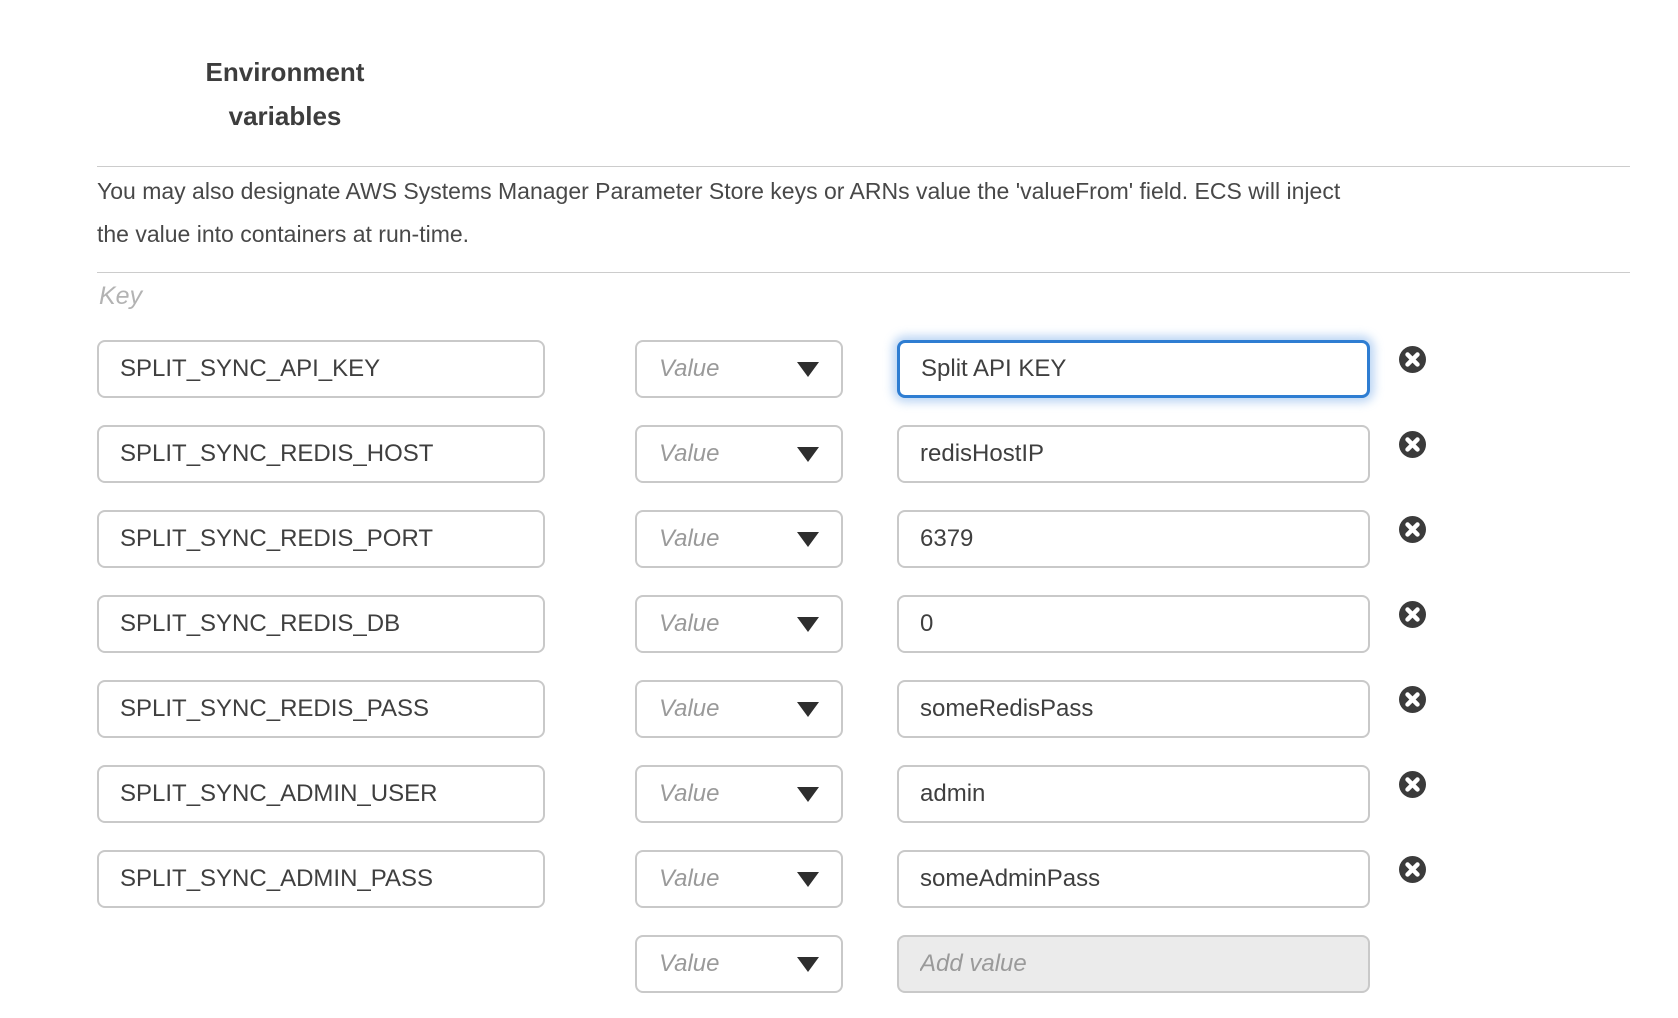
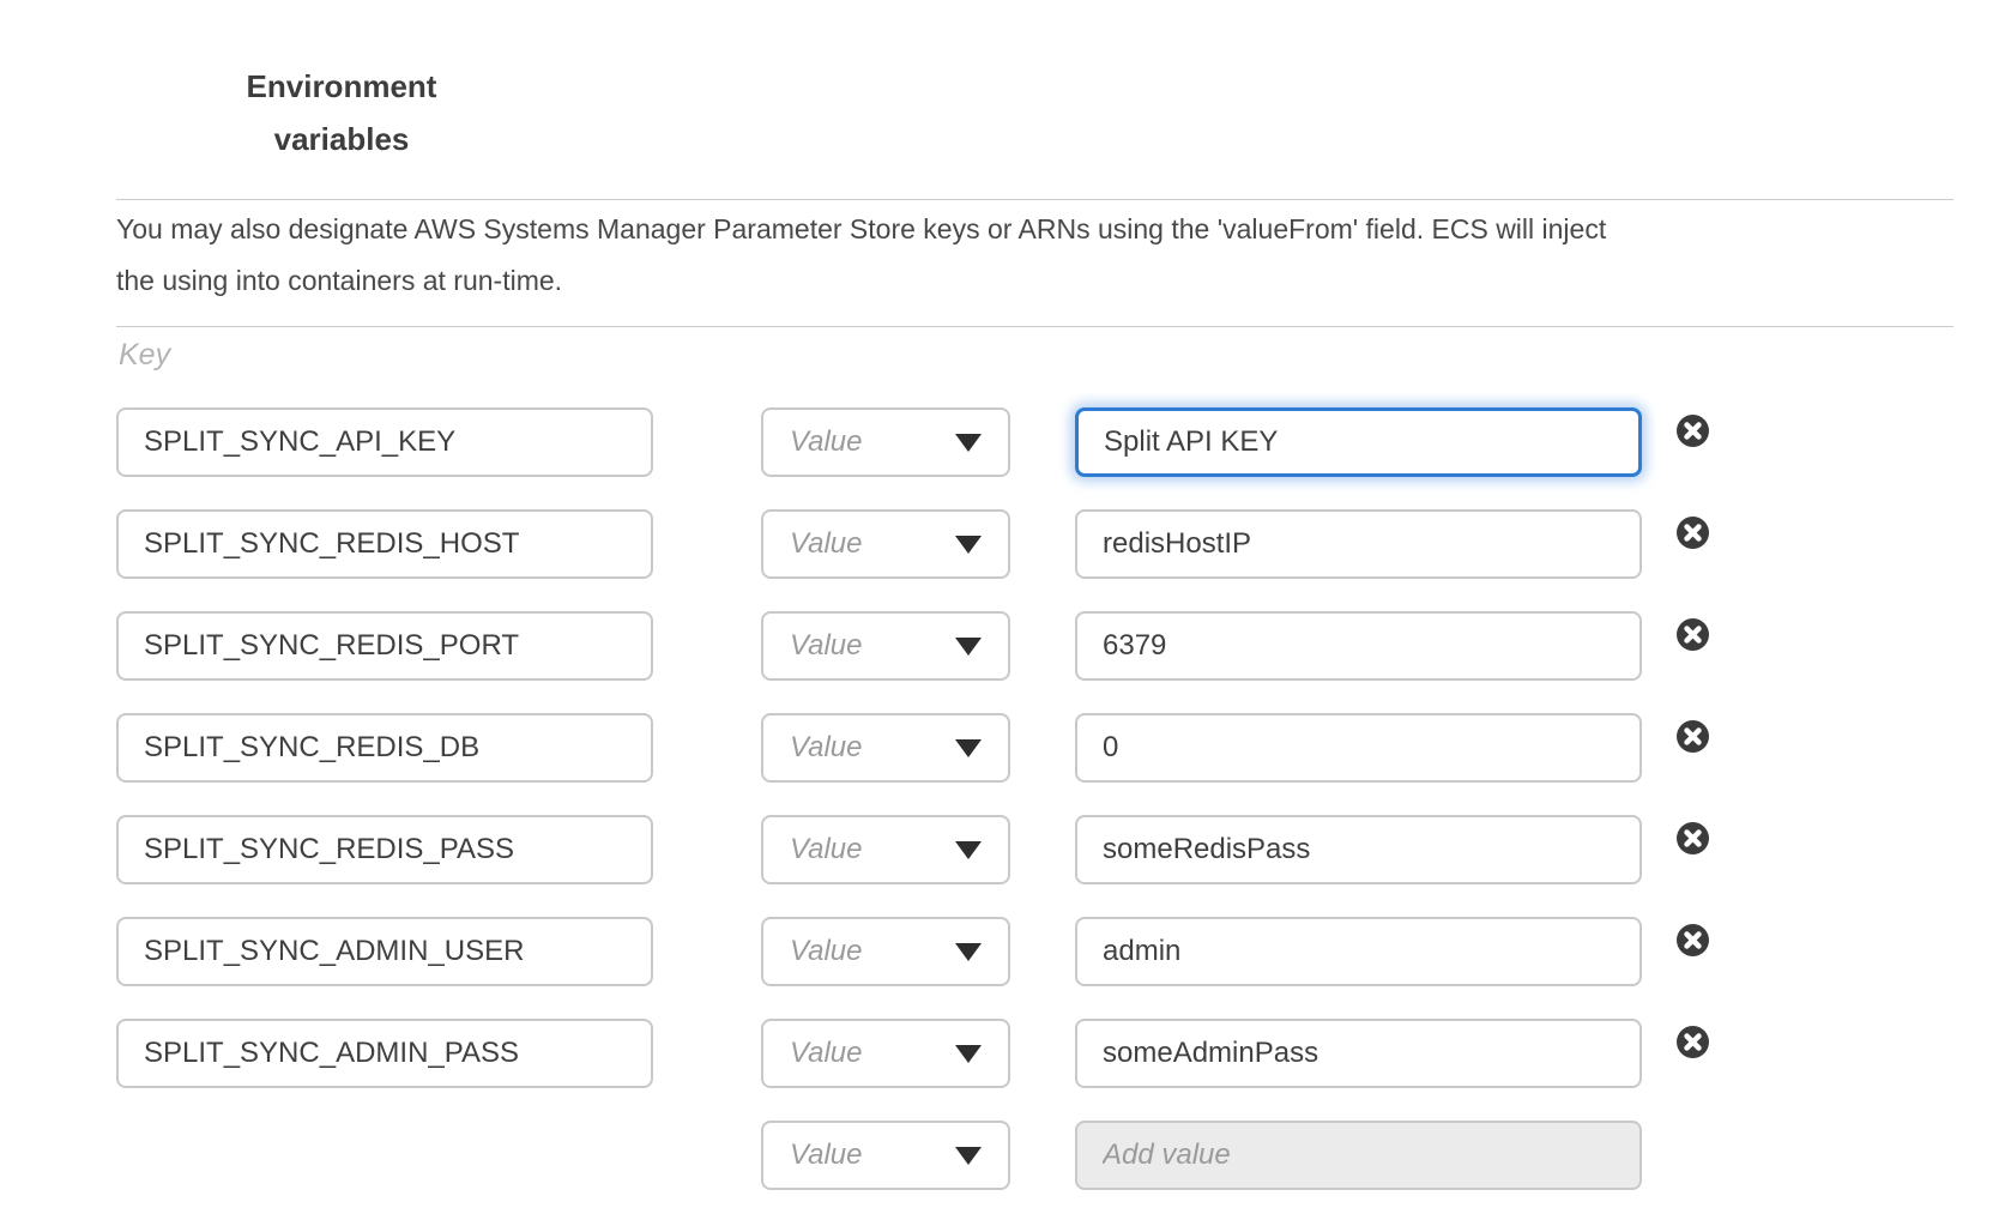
  Environment variables
- You may also designate AWS Systems Manager Parameter Store keys or ARNs value the 'valueFrom' field. ECS will inject
+ You may also designate AWS Systems Manager Parameter Store keys or ARNs using the 'valueFrom' field. ECS will inject
- the value into containers at run-time.
+ the using into containers at run-time.
  Key
  SPLIT_SYNC_API_KEY
  Value
  Split API KEY
  SPLIT_SYNC_REDIS_HOST
  Value
  redisHostIP
  SPLIT_SYNC_REDIS_PORT
  Value
  6379
  SPLIT_SYNC_REDIS_DB
  Value
  0
  SPLIT_SYNC_REDIS_PASS
  Value
  someRedisPass
  SPLIT_SYNC_ADMIN_USER
  Value
  admin
  SPLIT_SYNC_ADMIN_PASS
  Value
  someAdminPass
  Value
  Add value
